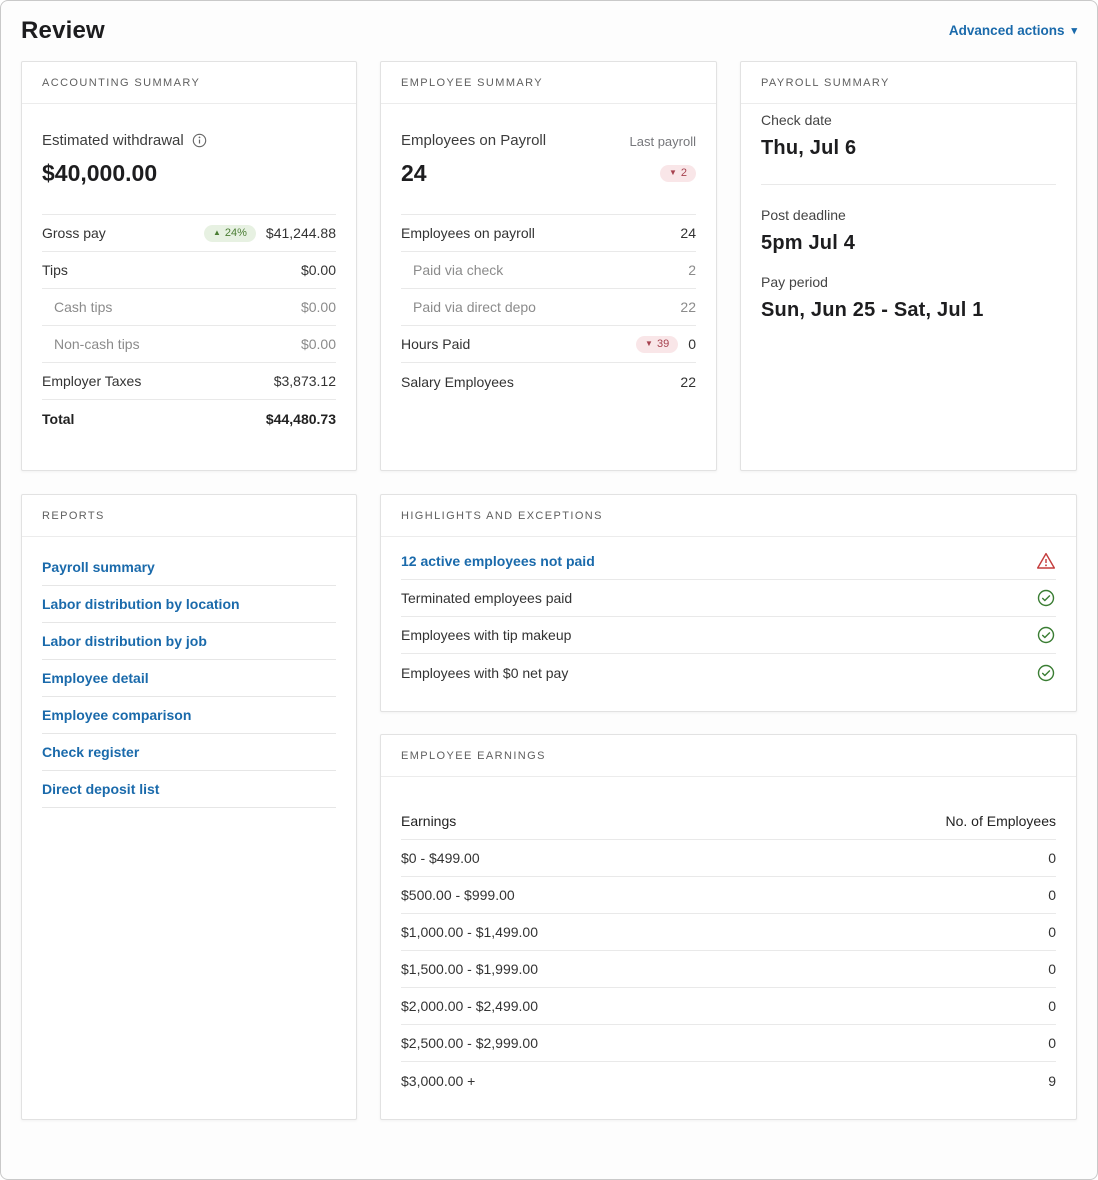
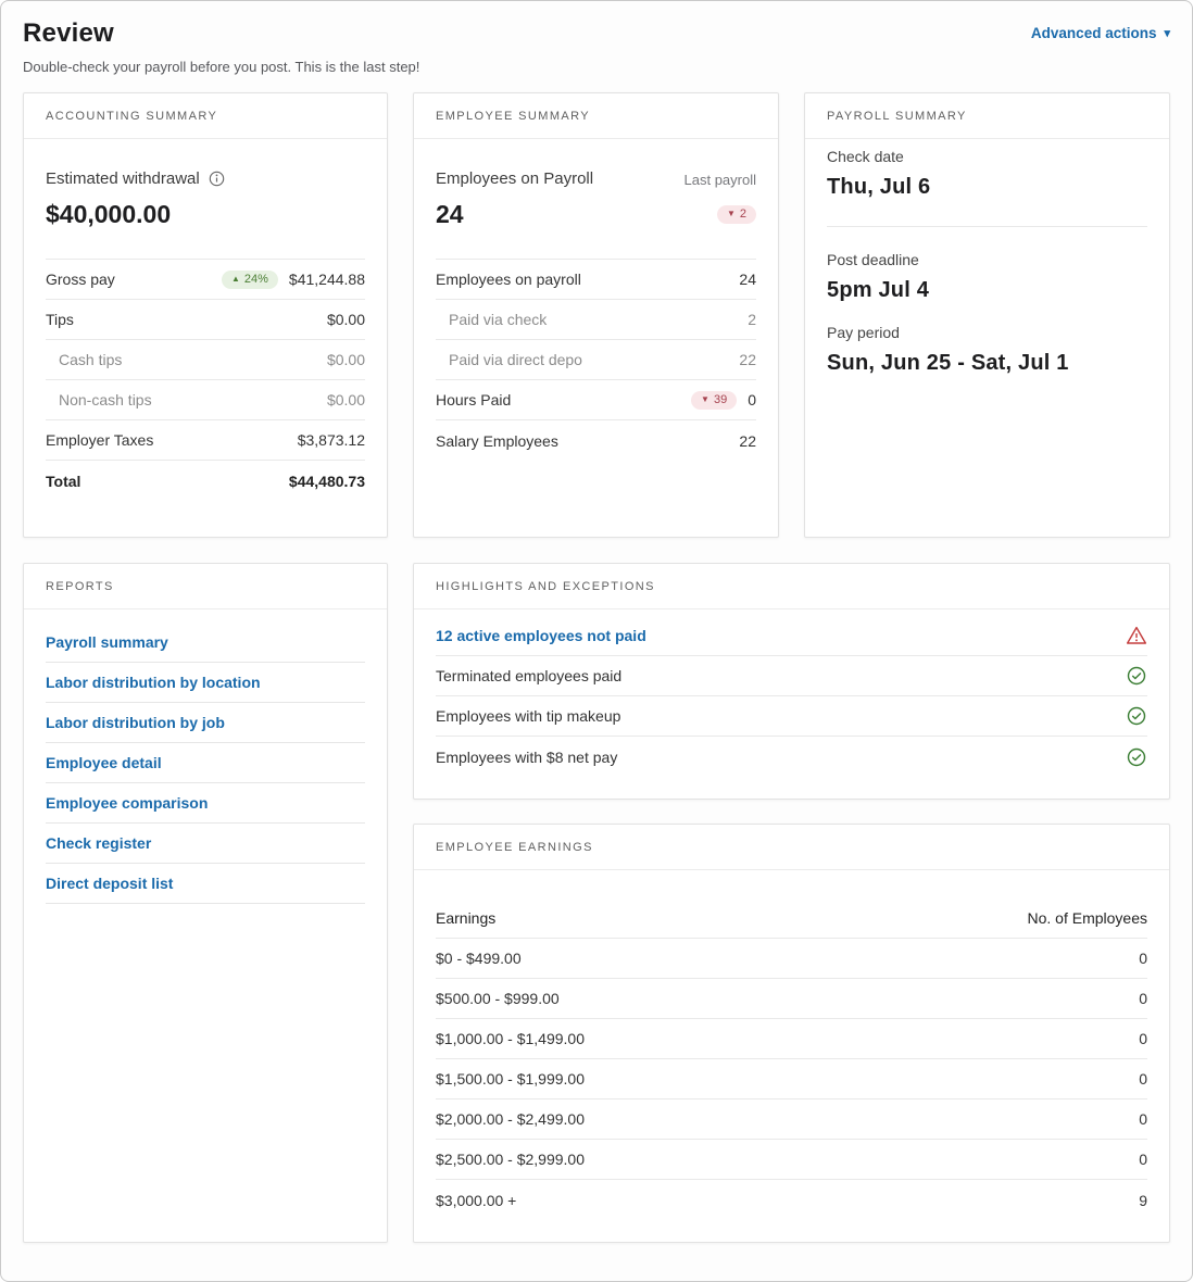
  Review
+ Double-check your payroll before you post. This is the last step!
  Advanced actions
  ▾
  ACCOUNTING SUMMARY
  Estimated withdrawal
  $40,000.00
  Gross pay
  ▲
  24%
  $41,244.88
  Tips
  $0.00
  Cash tips
  $0.00
  Non-cash tips
  $0.00
  Employer Taxes
  $3,873.12
  Total
  $44,480.73
  EMPLOYEE SUMMARY
  Employees on Payroll
  24
  Last payroll
  ▼
  2
  Employees on payroll
  24
  Paid via check
  2
  Paid via direct depo
  22
  Hours Paid
  ▼
  39
  0
  Salary Employees
  22
  PAYROLL SUMMARY
  Check date
  Thu, Jul 6
  Post deadline
  5pm Jul 4
  Pay period
  Sun, Jun 25 - Sat, Jul 1
  REPORTS
  Payroll summary
  Labor distribution by location
  Labor distribution by job
  Employee detail
  Employee comparison
  Check register
  Direct deposit list
  HIGHLIGHTS AND EXCEPTIONS
  12 active employees not paid
  Terminated employees paid
  Employees with tip makeup
- Employees with $0 net pay
+ Employees with $8 net pay
  EMPLOYEE EARNINGS
  Earnings
  No. of Employees
  $0 - $499.00
  0
  $500.00 - $999.00
  0
  $1,000.00 - $1,499.00
  0
  $1,500.00 - $1,999.00
  0
  $2,000.00 - $2,499.00
  0
  $2,500.00 - $2,999.00
  0
  $3,000.00 +
  9
